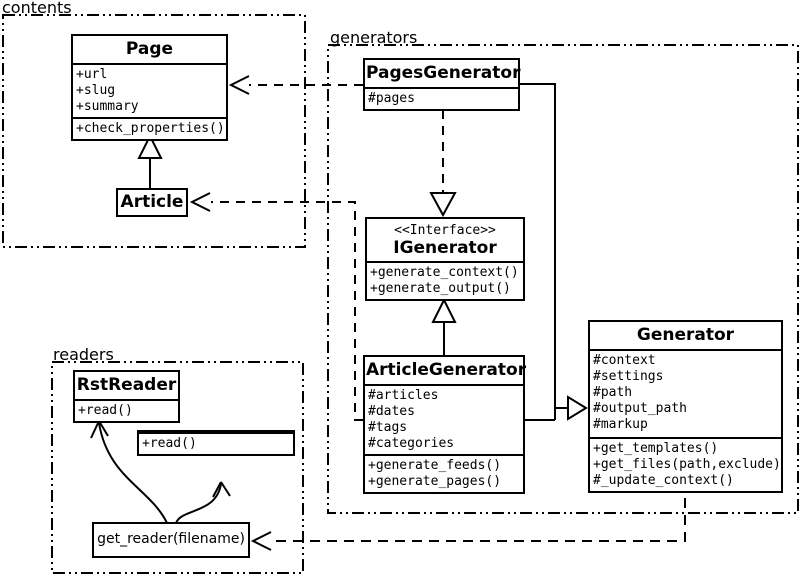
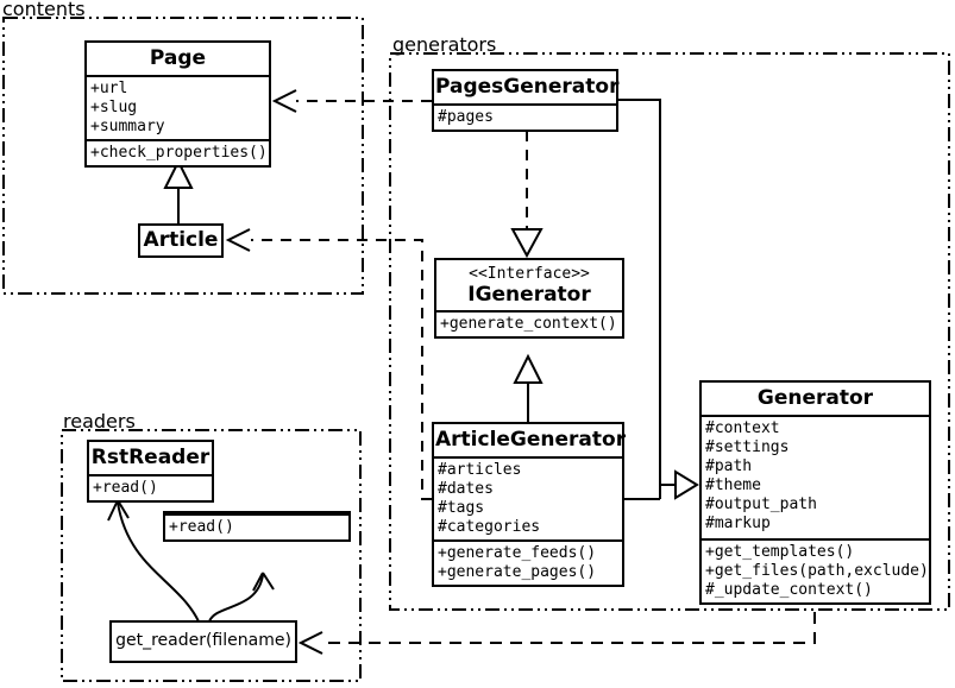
  contents
  generators
  readers
  Page
  +url
  +slug
  +summary
  +check_properties()
  Article
  PagesGenerator
  #pages
  <<Interface>>
  IGenerator
  +generate_context()
- +generate_output()
  ArticleGenerator
  #articles
  #dates
  #tags
  #categories
  +generate_feeds()
  +generate_pages()
  Generator
  #context
  #settings
  #path
+ #theme
  #output_path
  #markup
  +get_templates()
  +get_files(path,exclude)
  #_update_context()
  RstReader
  +read()
  +read()
  get_reader(filename)
